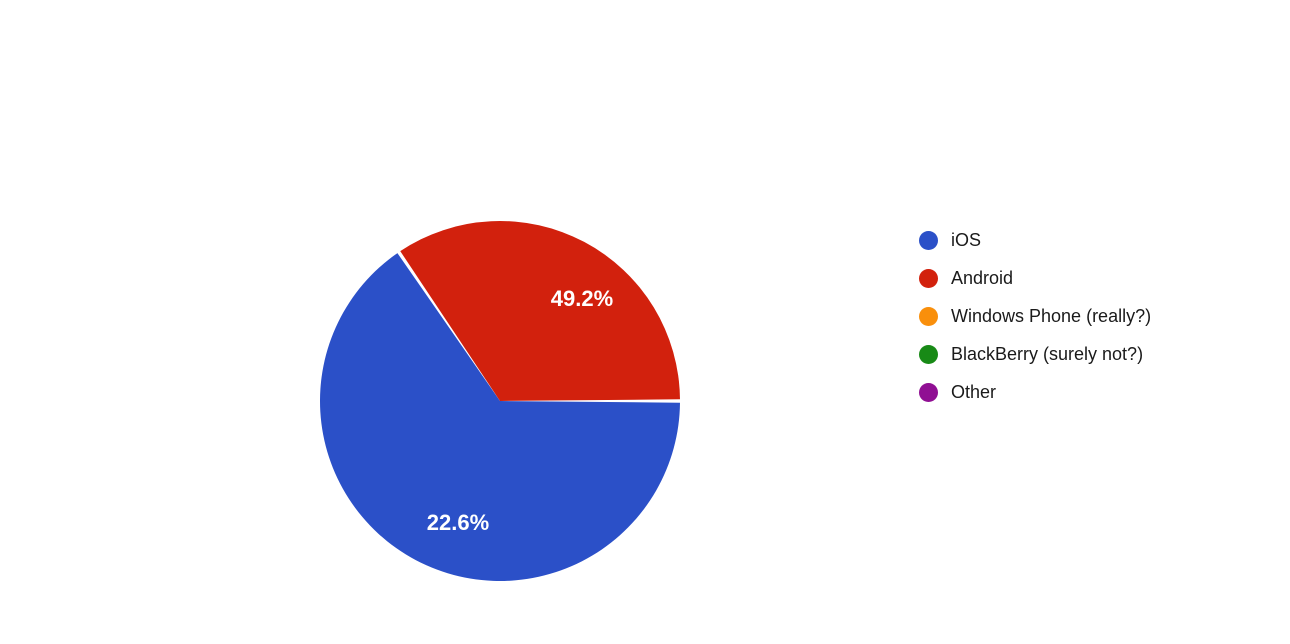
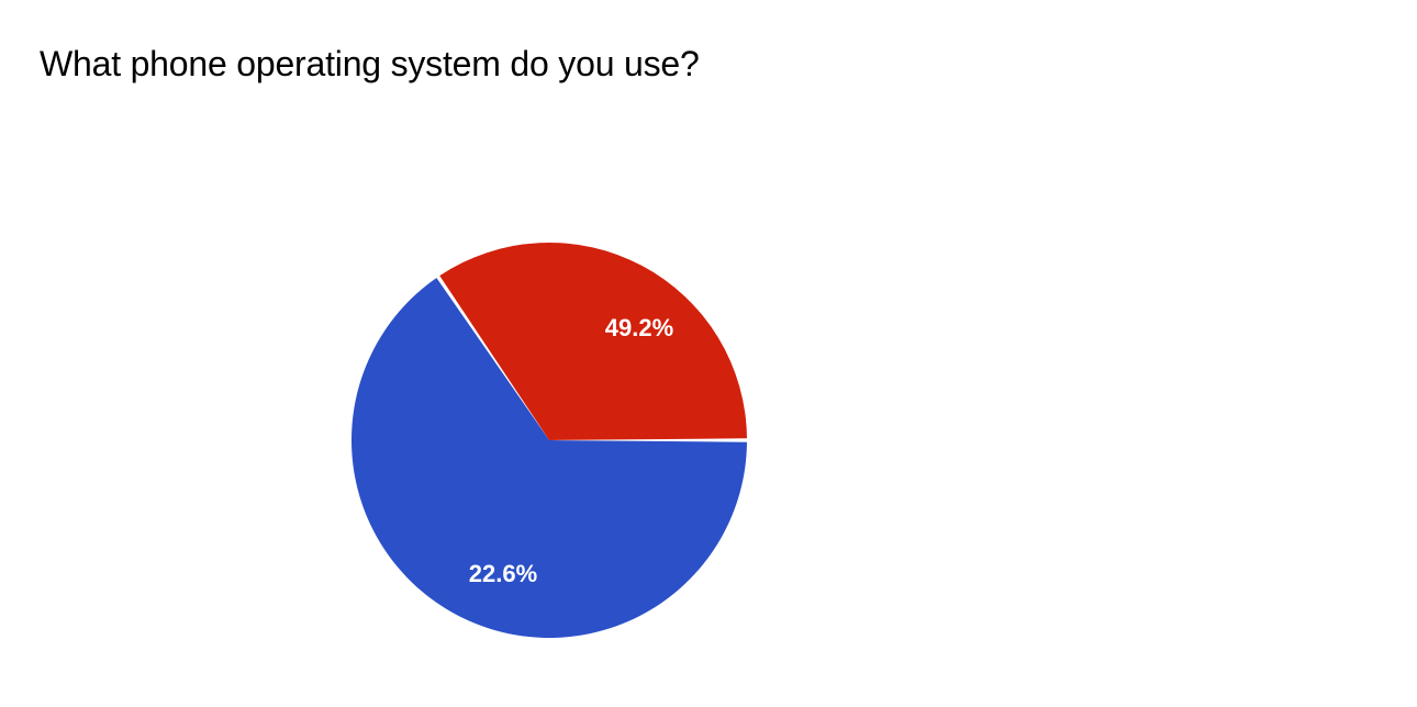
+ What phone operating system do you use?
  22.6%
  49.2%
- iOS
- Android
- Windows Phone (really?)
- BlackBerry (surely not?)
- Other
